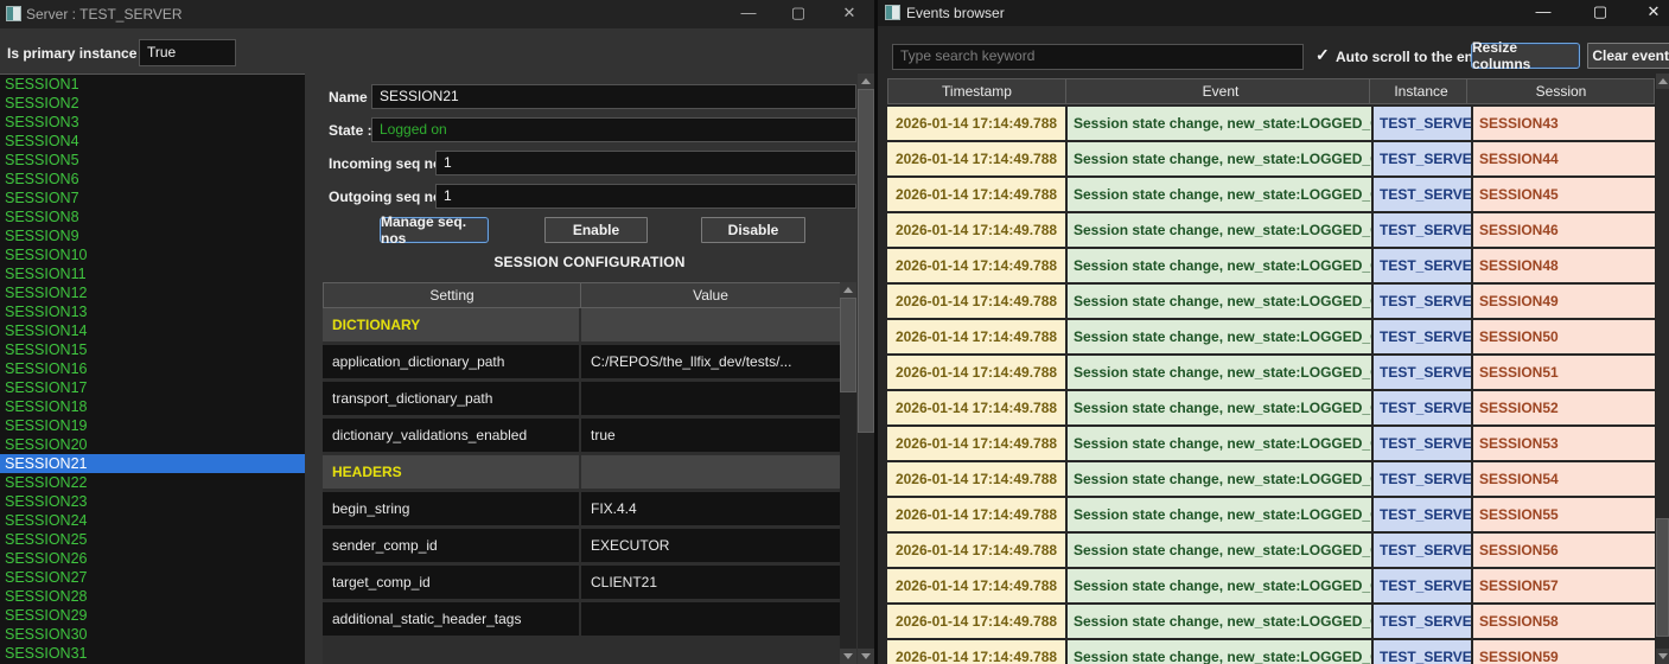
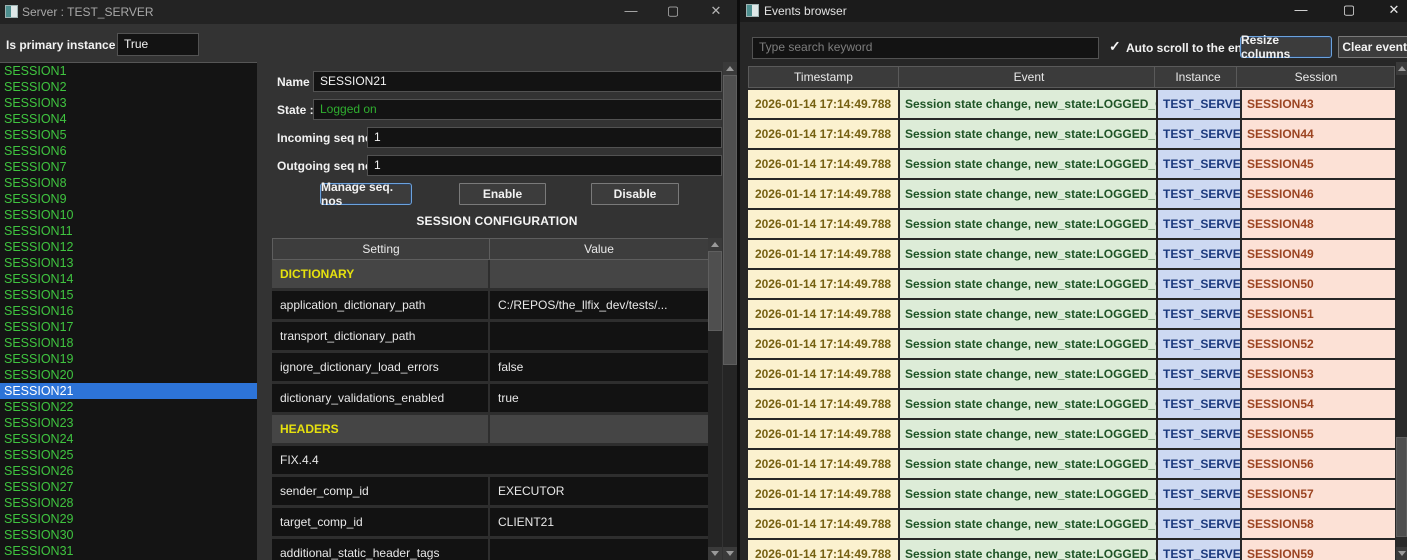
  Server : TEST_SERVER
  —
  ▢
  ✕
  Is primary instance
  True
  SESSION1
  SESSION2
  SESSION3
  SESSION4
  SESSION5
  SESSION6
  SESSION7
  SESSION8
  SESSION9
  SESSION10
  SESSION11
  SESSION12
  SESSION13
  SESSION14
  SESSION15
  SESSION16
  SESSION17
  SESSION18
  SESSION19
  SESSION20
  SESSION21
  SESSION22
  SESSION23
  SESSION24
  SESSION25
  SESSION26
  SESSION27
  SESSION28
  SESSION29
  SESSION30
  SESSION31
  Name
  SESSION21
  State :
  Logged on
  Incoming seq n
  1
  Outgoing seq n
  1
  Manage seq. nos
  Enable
  Disable
  SESSION CONFIGURATION
  Setting
  Value
  DICTIONARY
  application_dictionary_path
  C:/REPOS/the_llfix_dev/tests/...
  transport_dictionary_path
+ ignore_dictionary_load_errors
+ false
  dictionary_validations_enabled
  true
  HEADERS
- begin_string
  FIX.4.4
  sender_comp_id
  EXECUTOR
  target_comp_id
  CLIENT21
  additional_static_header_tags
  Events browser
  —
  ▢
  ✕
  Type search keyword
  ✓
  Auto scroll to the en
  Resize columns
  Clear event
  Timestamp
  Event
  Instance
  Session
  2026-01-14 17:14:49.788
  Session state change, new_state:LOGGED_
  TEST_SERVE
  SESSION43
  2026-01-14 17:14:49.788
  Session state change, new_state:LOGGED_
  TEST_SERVE
  SESSION44
  2026-01-14 17:14:49.788
  Session state change, new_state:LOGGED_
  TEST_SERVE
  SESSION45
  2026-01-14 17:14:49.788
  Session state change, new_state:LOGGED_
  TEST_SERVE
  SESSION46
  2026-01-14 17:14:49.788
  Session state change, new_state:LOGGED_
  TEST_SERVE
  SESSION48
  2026-01-14 17:14:49.788
  Session state change, new_state:LOGGED_
  TEST_SERVE
  SESSION49
  2026-01-14 17:14:49.788
  Session state change, new_state:LOGGED_
  TEST_SERVE
  SESSION50
  2026-01-14 17:14:49.788
  Session state change, new_state:LOGGED_
  TEST_SERVE
  SESSION51
  2026-01-14 17:14:49.788
  Session state change, new_state:LOGGED_
  TEST_SERVE
  SESSION52
  2026-01-14 17:14:49.788
  Session state change, new_state:LOGGED_
  TEST_SERVE
  SESSION53
  2026-01-14 17:14:49.788
  Session state change, new_state:LOGGED_
  TEST_SERVE
  SESSION54
  2026-01-14 17:14:49.788
  Session state change, new_state:LOGGED_
  TEST_SERVE
  SESSION55
  2026-01-14 17:14:49.788
  Session state change, new_state:LOGGED_
  TEST_SERVE
  SESSION56
  2026-01-14 17:14:49.788
  Session state change, new_state:LOGGED_
  TEST_SERVE
  SESSION57
  2026-01-14 17:14:49.788
  Session state change, new_state:LOGGED_
  TEST_SERVE
  SESSION58
  2026-01-14 17:14:49.788
  Session state change, new_state:LOGGED_
  TEST_SERVE
  SESSION59
